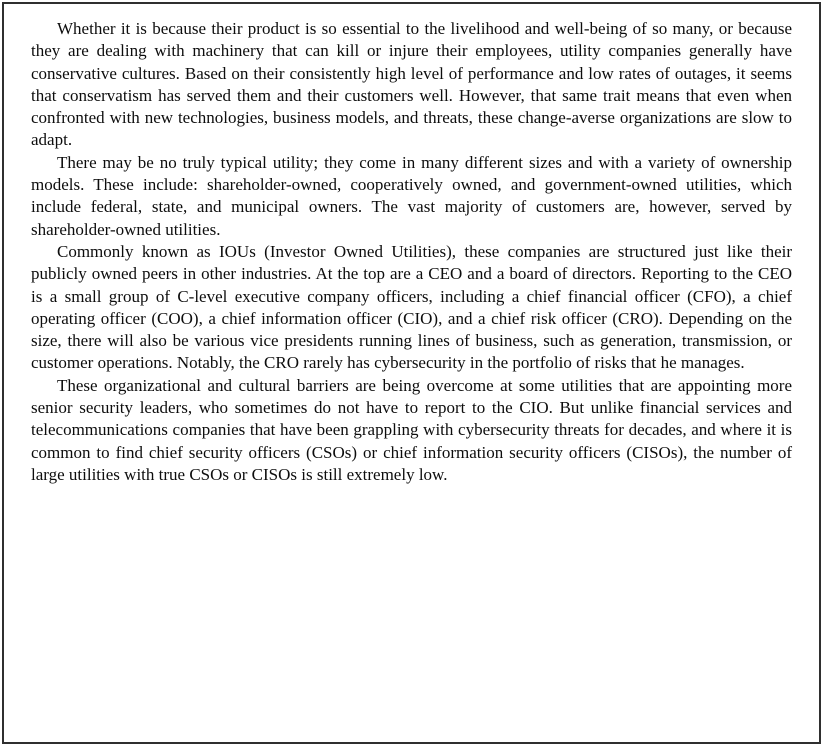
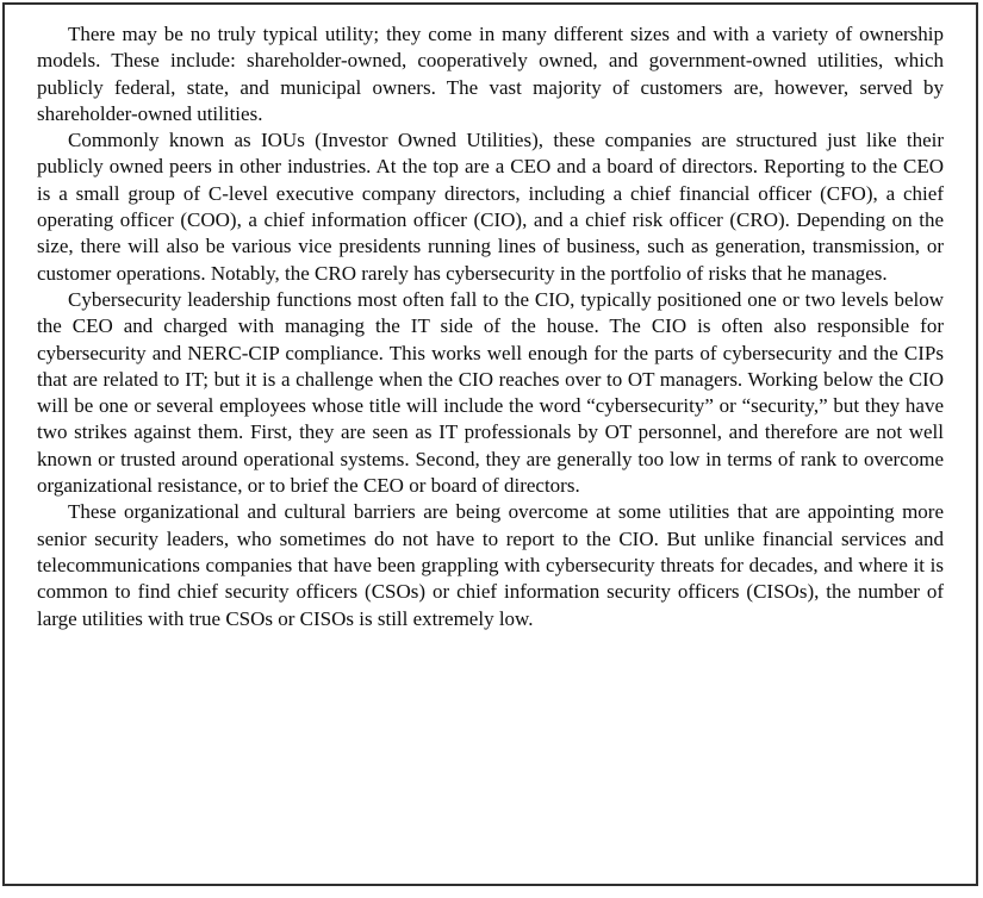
- Whether it is because their product is so essential to the livelihood and well-being of so many, or because they are dealing with machinery that can kill or injure their employees, utility companies generally have conservative cultures. Based on their consistently high level of performance and low rates of outages, it seems that conservatism has served them and their customers well. However, that same trait means that even when confronted with new technologies, business models, and threats, these change-averse organizations are slow to adapt.
- There may be no truly typical utility; they come in many different sizes and with a variety of ownership models. These include: shareholder-owned, cooperatively owned, and government-owned utilities, which include federal, state, and municipal owners. The vast majority of customers are, however, served by shareholder-owned utilities.
+ There may be no truly typical utility; they come in many different sizes and with a variety of ownership models. These include: shareholder-owned, cooperatively owned, and government-owned utilities, which publicly federal, state, and municipal owners. The vast majority of customers are, however, served by shareholder-owned utilities.
- Commonly known as IOUs (Investor Owned Utilities), these companies are structured just like their publicly owned peers in other industries. At the top are a CEO and a board of directors. Reporting to the CEO is a small group of C-level executive company officers, including a chief financial officer (CFO), a chief operating officer (COO), a chief information officer (CIO), and a chief risk officer (CRO). Depending on the size, there will also be various vice presidents running lines of business, such as generation, transmission, or customer operations. Notably, the CRO rarely has cybersecurity in the portfolio of risks that he manages.
+ Commonly known as IOUs (Investor Owned Utilities), these companies are structured just like their publicly owned peers in other industries. At the top are a CEO and a board of directors. Reporting to the CEO is a small group of C-level executive company directors, including a chief financial officer (CFO), a chief operating officer (COO), a chief information officer (CIO), and a chief risk officer (CRO). Depending on the size, there will also be various vice presidents running lines of business, such as generation, transmission, or customer operations. Notably, the CRO rarely has cybersecurity in the portfolio of risks that he manages.
+ Cybersecurity leadership functions most often fall to the CIO, typically positioned one or two levels below the CEO and charged with managing the IT side of the house. The CIO is often also responsible for cybersecurity and NERC-CIP compliance. This works well enough for the parts of cybersecurity and the CIPs that are related to IT; but it is a challenge when the CIO reaches over to OT managers. Working below the CIO will be one or several employees whose title will include the word “cybersecurity” or “security,” but they have two strikes against them. First, they are seen as IT professionals by OT personnel, and therefore are not well known or trusted around operational systems. Second, they are generally too low in terms of rank to overcome organizational resistance, or to brief the CEO or board of directors.
  These organizational and cultural barriers are being overcome at some utilities that are appointing more senior security leaders, who sometimes do not have to report to the CIO. But unlike financial services and telecommunications companies that have been grappling with cybersecurity threats for decades, and where it is common to find chief security officers (CSOs) or chief information security officers (CISOs), the number of large utilities with true CSOs or CISOs is still extremely low.
